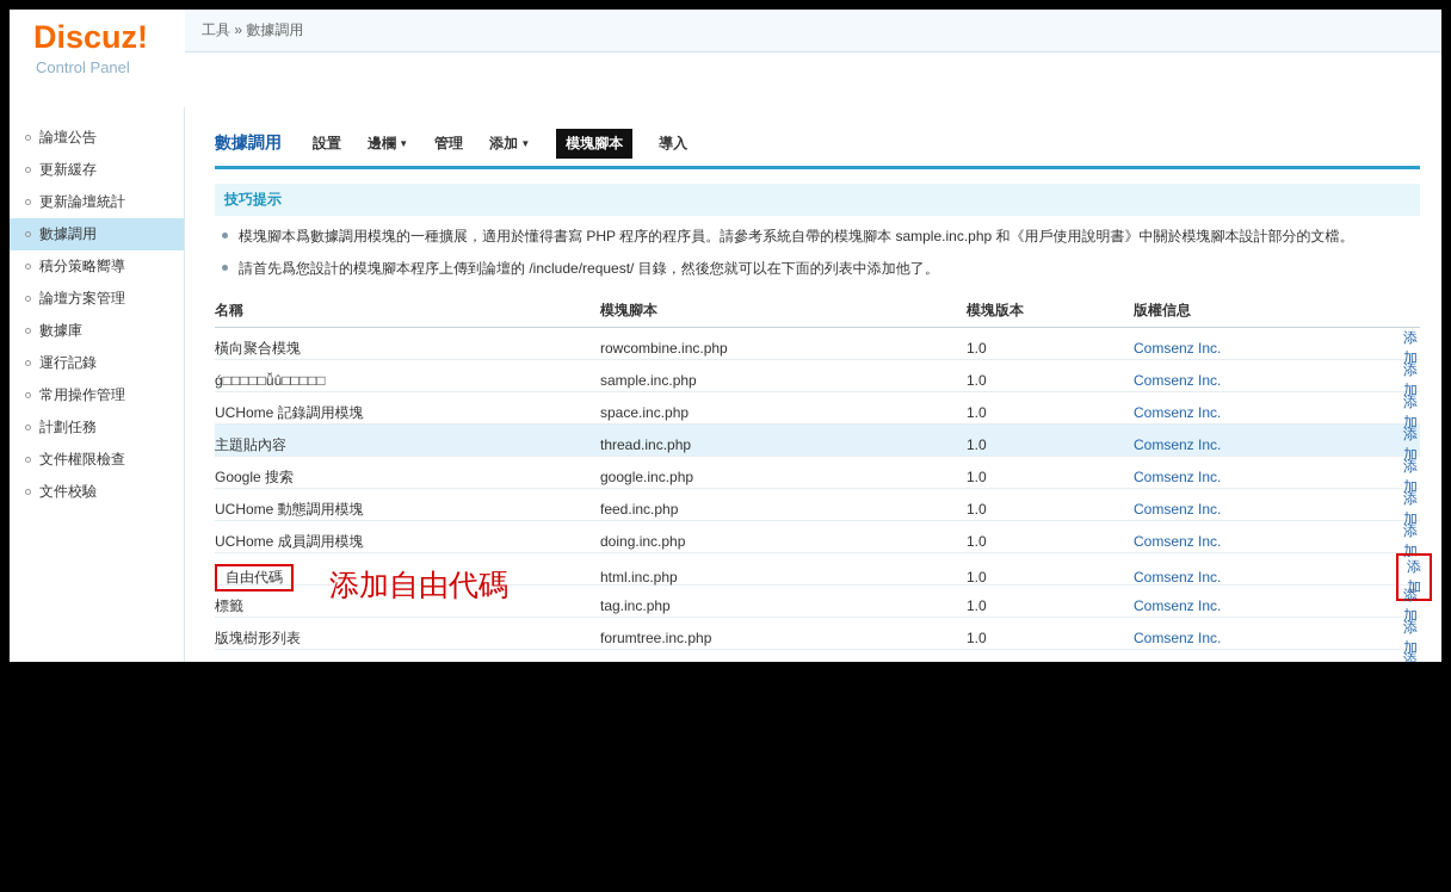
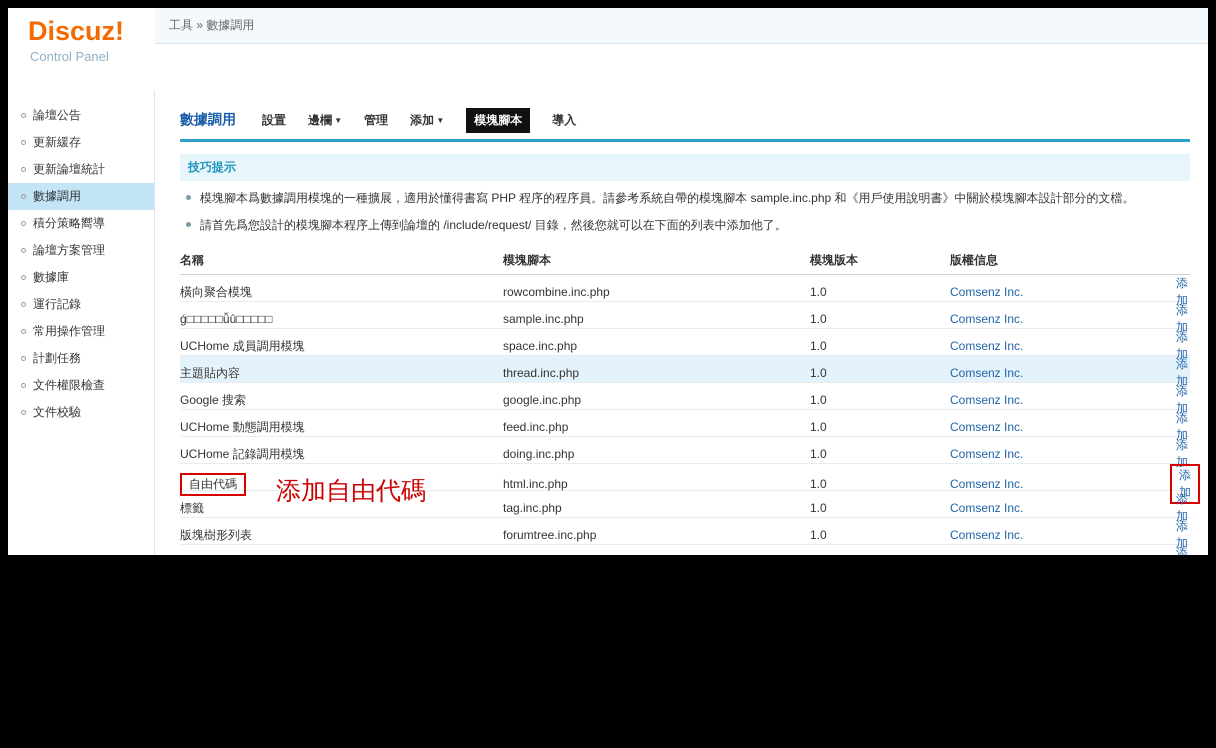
  Discuz!
  Control Panel
  工具 » 數據調用
  論壇公告
  更新緩存
  更新論壇統計
  數據調用
  積分策略嚮導
  論壇方案管理
  數據庫
  運行記錄
  常用操作管理
  計劃任務
  文件權限檢查
  文件校驗
  數據調用
  設置
  邊欄 ▼
  管理
  添加 ▼
  模塊腳本
  導入
  技巧提示
  模塊腳本爲數據調用模塊的一種擴展，適用於懂得書寫 PHP 程序的程序員。請參考系統自帶的模塊腳本 sample.inc.php 和《用戶使用說明書》中關於模塊腳本設計部分的文檔。
  請首先爲您設計的模塊腳本程序上傳到論壇的 /include/request/ 目錄，然後您就可以在下面的列表中添加他了。
  名稱
  模塊腳本
  模塊版本
  版權信息
  橫向聚合模塊
  rowcombine.inc.php
  1.0
  Comsenz Inc.
  添加
  ǵ□□□□□ǚû□□□□□
  sample.inc.php
  1.0
  Comsenz Inc.
  添加
- UCHome 記錄調用模塊
+ UCHome 成員調用模塊
  space.inc.php
  1.0
  Comsenz Inc.
  添加
  主題貼內容
  thread.inc.php
  1.0
  Comsenz Inc.
  添加
  Google 搜索
  google.inc.php
  1.0
  Comsenz Inc.
  添加
  UCHome 動態調用模塊
  feed.inc.php
  1.0
  Comsenz Inc.
  添加
- UCHome 成員調用模塊
+ UCHome 記錄調用模塊
  doing.inc.php
  1.0
  Comsenz Inc.
  添加
  自由代碼
  添加自由代碼
  html.inc.php
  1.0
  Comsenz Inc.
  添加
  標籤
  tag.inc.php
  1.0
  Comsenz Inc.
  添加
  版塊樹形列表
  forumtree.inc.php
  1.0
  Comsenz Inc.
  添加
